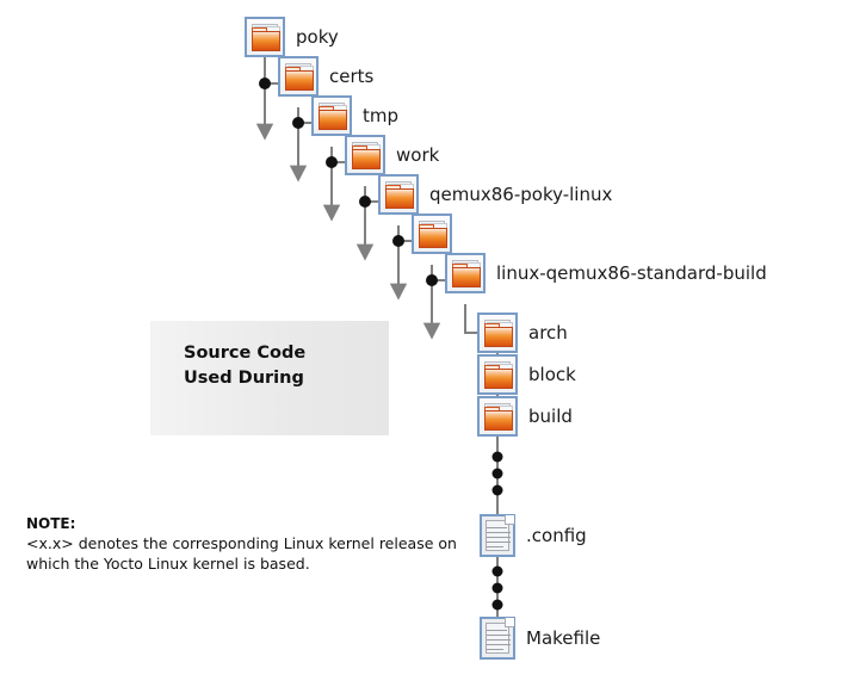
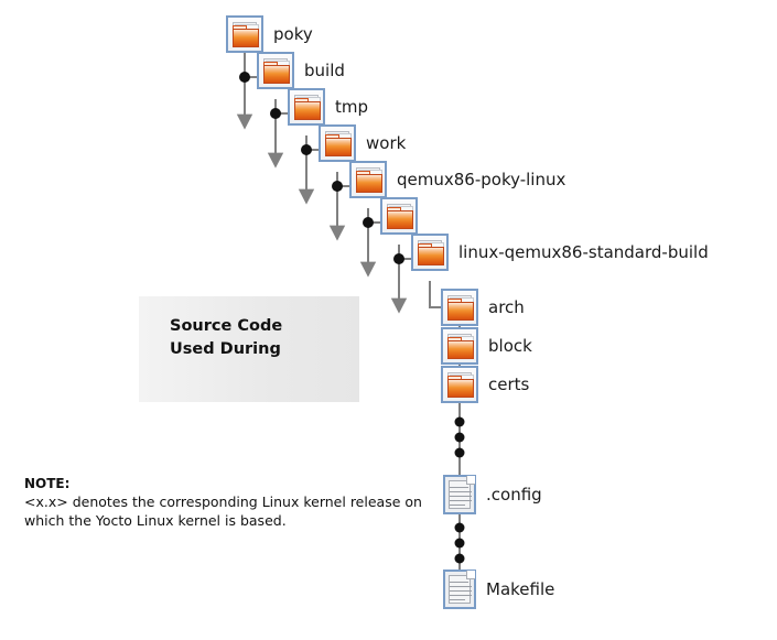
  poky
- certs
+ build
  tmp
  work
  qemux86-poky-linux
  linux-qemux86-standard-build
  arch
  block
- build
+ certs
  .config
  Makefile
  Source Code
  Used During
  NOTE:
  <x.x> denotes the corresponding Linux kernel release on
  which the Yocto Linux kernel is based.
